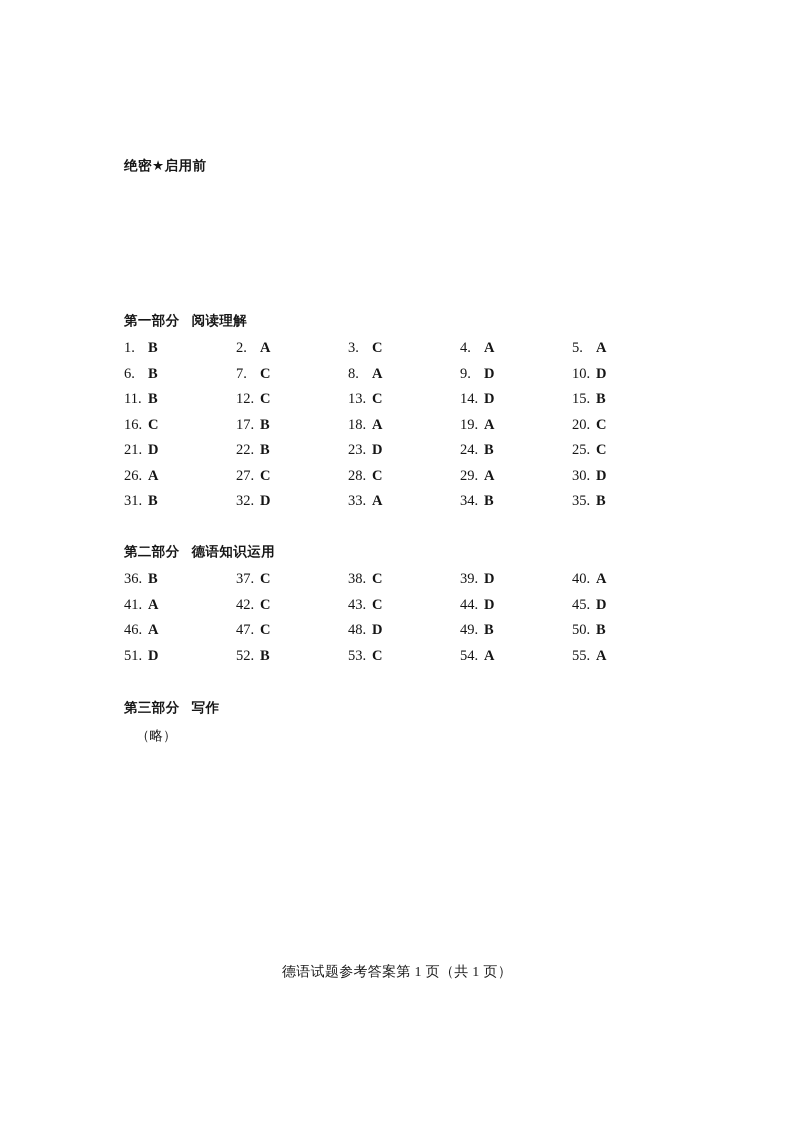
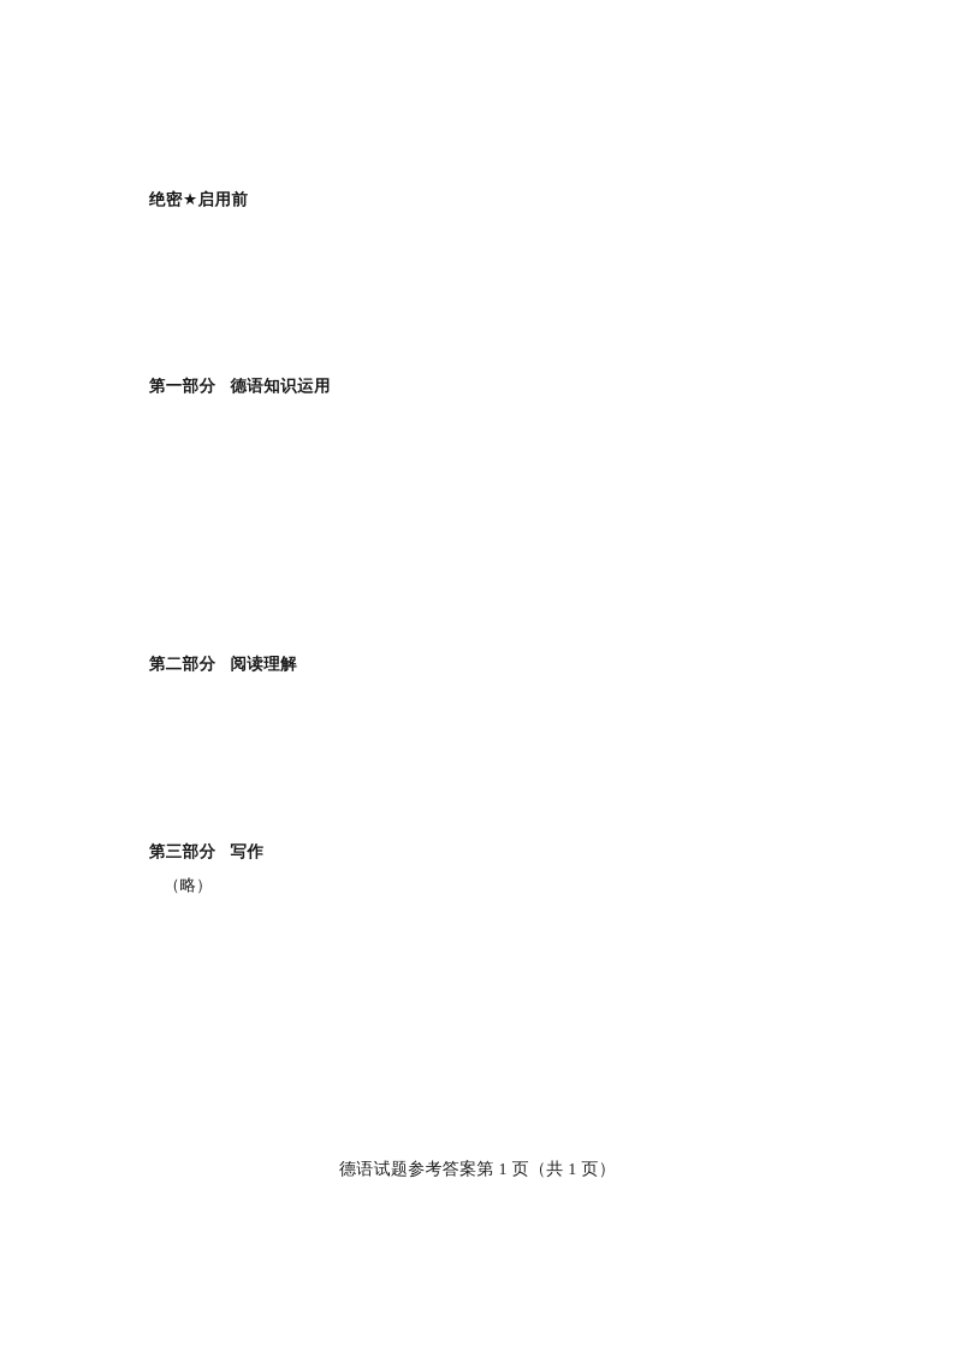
  绝密★启用前
- 第一部分 阅读理解
+ 第一部分 德语知识运用
- 1. B
- 2. A
- 3. C
- 4. A
- 5. A
- 6. B
- 7. C
- 8. A
- 9. D
- 10. D
- 11. B
- 12. C
- 13. C
- 14. D
- 15. B
- 16. C
- 17. B
- 18. A
- 19. A
- 20. C
- 21. D
- 22. B
- 23. D
- 24. B
- 25. C
- 26. A
- 27. C
- 28. C
- 29. A
- 30. D
- 31. B
- 32. D
- 33. A
- 34. B
- 35. B
- 第二部分 德语知识运用
+ 第二部分 阅读理解
- 36. B
- 37. C
- 38. C
- 39. D
- 40. A
- 41. A
- 42. C
- 43. C
- 44. D
- 45. D
- 46. A
- 47. C
- 48. D
- 49. B
- 50. B
- 51. D
- 52. B
- 53. C
- 54. A
- 55. A
  第三部分 写作
  （略）
  德语试题参考答案第 1 页（共 1 页）
